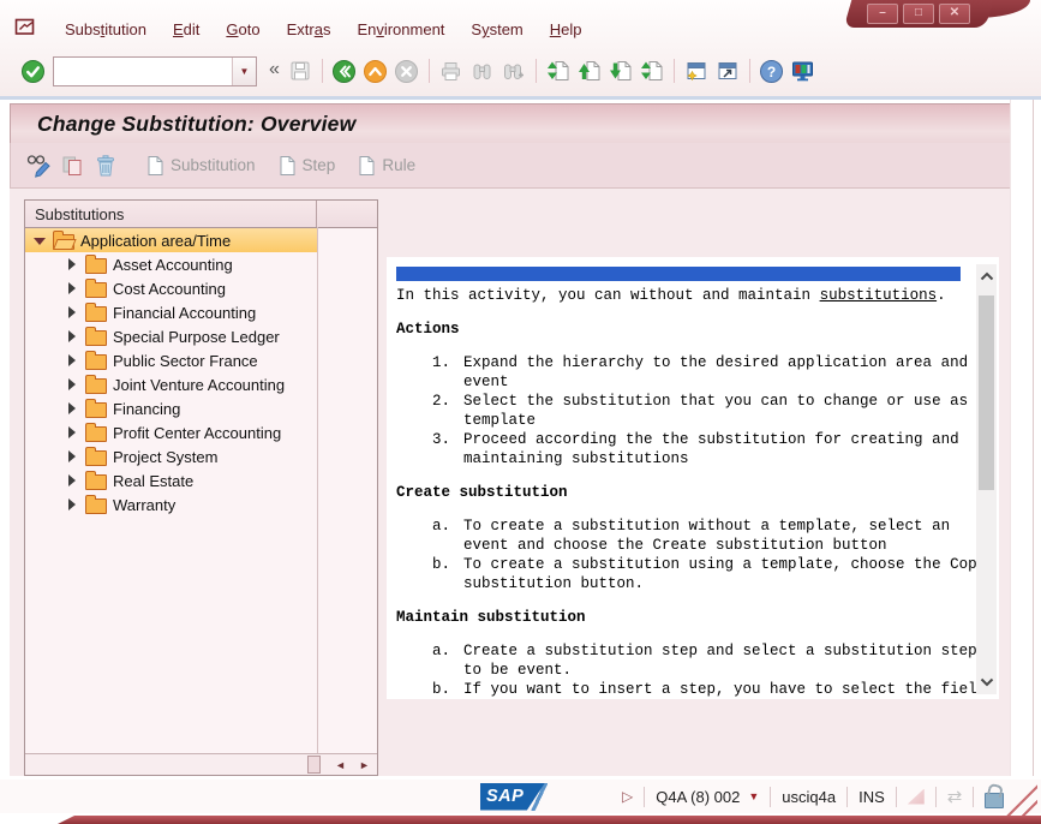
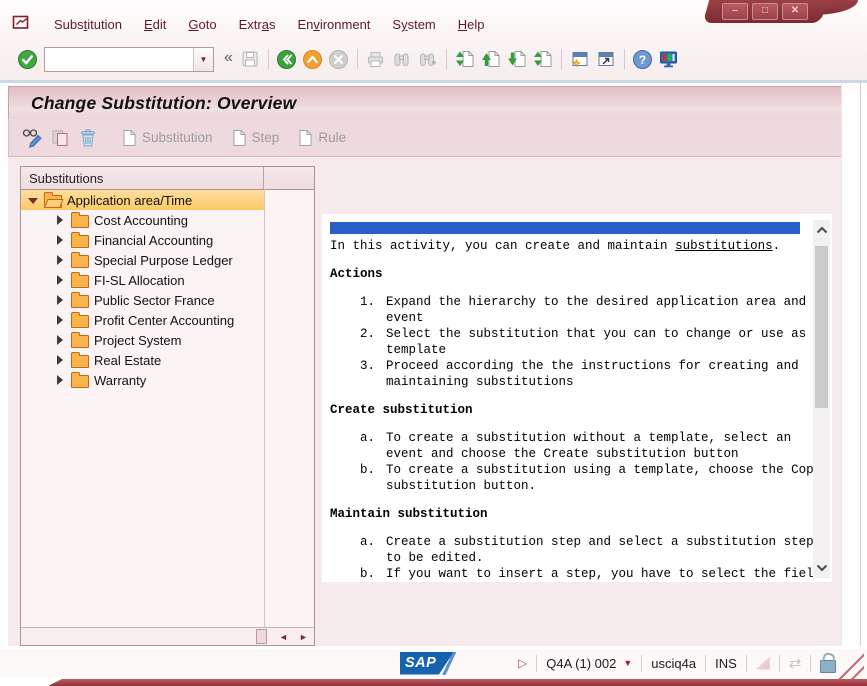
  Substitution Edit Goto Extras Environment System Help
  ▼
  «
  ?
  Change Substitution: Overview
  Substitution
  Step
  Rule
  Substitutions
  Application area/Time
- Asset Accounting
  Cost Accounting
  Financial Accounting
  Special Purpose Ledger
+ FI-SL Allocation
  Public Sector France
- Joint Venture Accounting
- Financing
  Profit Center Accounting
  Project System
  Real Estate
  Warranty
  ◄
  ►
- In this activity, you can without and maintain substitutions.
+ In this activity, you can create and maintain substitutions.
  Actions
  1.
  Expand the hierarchy to the desired application area and event
  2.
  Select the substitution that you can to change or use as template
  3.
- Proceed according the the substitution for creating and maintaining substitutions
+ Proceed according the the instructions for creating and maintaining substitutions
  Create substitution
  a.
  To create a substitution without a template, select an event and choose the Create substitution button
  b.
  To create a substitution using a template, choose the Cop substitution button.
  Maintain substitution
  a.
- Create a substitution step and select a substitution step to be event.
+ Create a substitution step and select a substitution step to be edited.
  b.
  SAP
  ▷
- Q4A (8) 002
+ Q4A (1) 002
  ▼
  usciq4a
  INS
  ⇄
